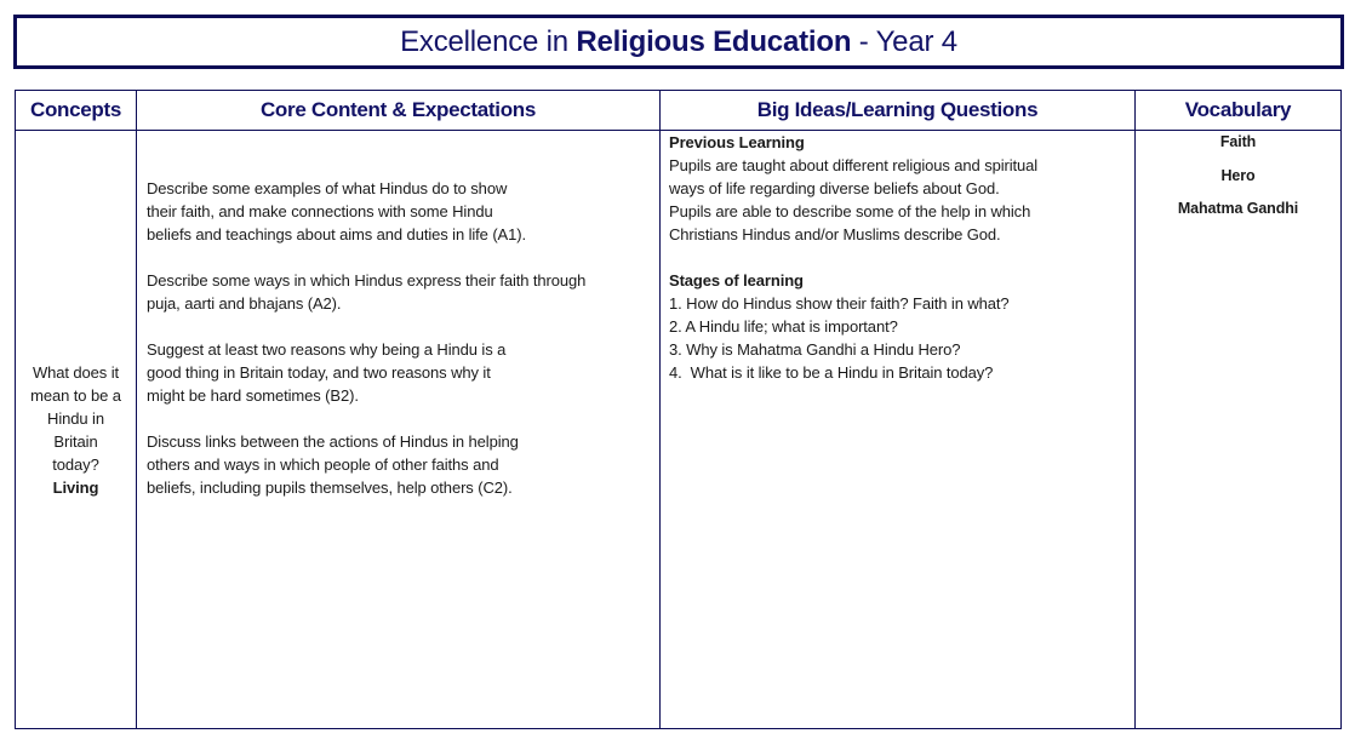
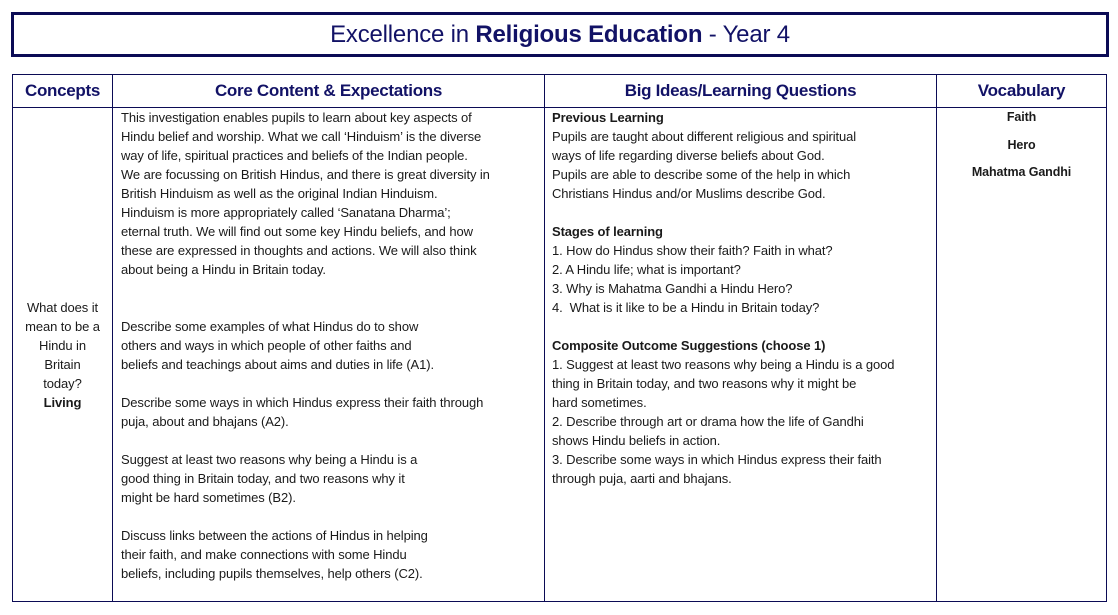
  Excellence in
  Religious Education
  - Year 4
  Concepts
  Core Content & Expectations
  Big Ideas/Learning Questions
  Vocabulary
  What does it
  mean to be a
  Hindu in
  Britain
  today?
  Living
+ This investigation enables pupils to learn about key aspects of
+ Hindu belief and worship. What we call ‘Hinduism’ is the diverse
+ way of life, spiritual practices and beliefs of the Indian people.
+ We are focussing on British Hindus, and there is great diversity in
+ British Hinduism as well as the original Indian Hinduism.
+ Hinduism is more appropriately called ‘Sanatana Dharma’;
+ eternal truth. We will find out some key Hindu beliefs, and how
+ these are expressed in thoughts and actions. We will also think
+ about being a Hindu in Britain today.
  Describe some examples of what Hindus do to show
- their faith, and make connections with some Hindu
+ others and ways in which people of other faiths and
  beliefs and teachings about aims and duties in life (A1).
  Describe some ways in which Hindus express their faith through
- puja, aarti and bhajans (A2).
+ puja, about and bhajans (A2).
  Suggest at least two reasons why being a Hindu is a
  good thing in Britain today, and two reasons why it
  might be hard sometimes (B2).
  Discuss links between the actions of Hindus in helping
- others and ways in which people of other faiths and
+ their faith, and make connections with some Hindu
  beliefs, including pupils themselves, help others (C2).
  Previous Learning
  Pupils are taught about different religious and spiritual
  ways of life regarding diverse beliefs about God.
  Pupils are able to describe some of the help in which
  Christians Hindus and/or Muslims describe God.
  Stages of learning
  1. How do Hindus show their faith? Faith in what?
  2. A Hindu life; what is important?
  3. Why is Mahatma Gandhi a Hindu Hero?
  4. What is it like to be a Hindu in Britain today?
+ Composite Outcome Suggestions (choose 1)
+ 1. Suggest at least two reasons why being a Hindu is a good
+ thing in Britain today, and two reasons why it might be
+ hard sometimes.
+ 2. Describe through art or drama how the life of Gandhi
+ shows Hindu beliefs in action.
+ 3. Describe some ways in which Hindus express their faith
+ through puja, aarti and bhajans.
  Faith
  Hero
  Mahatma Gandhi
